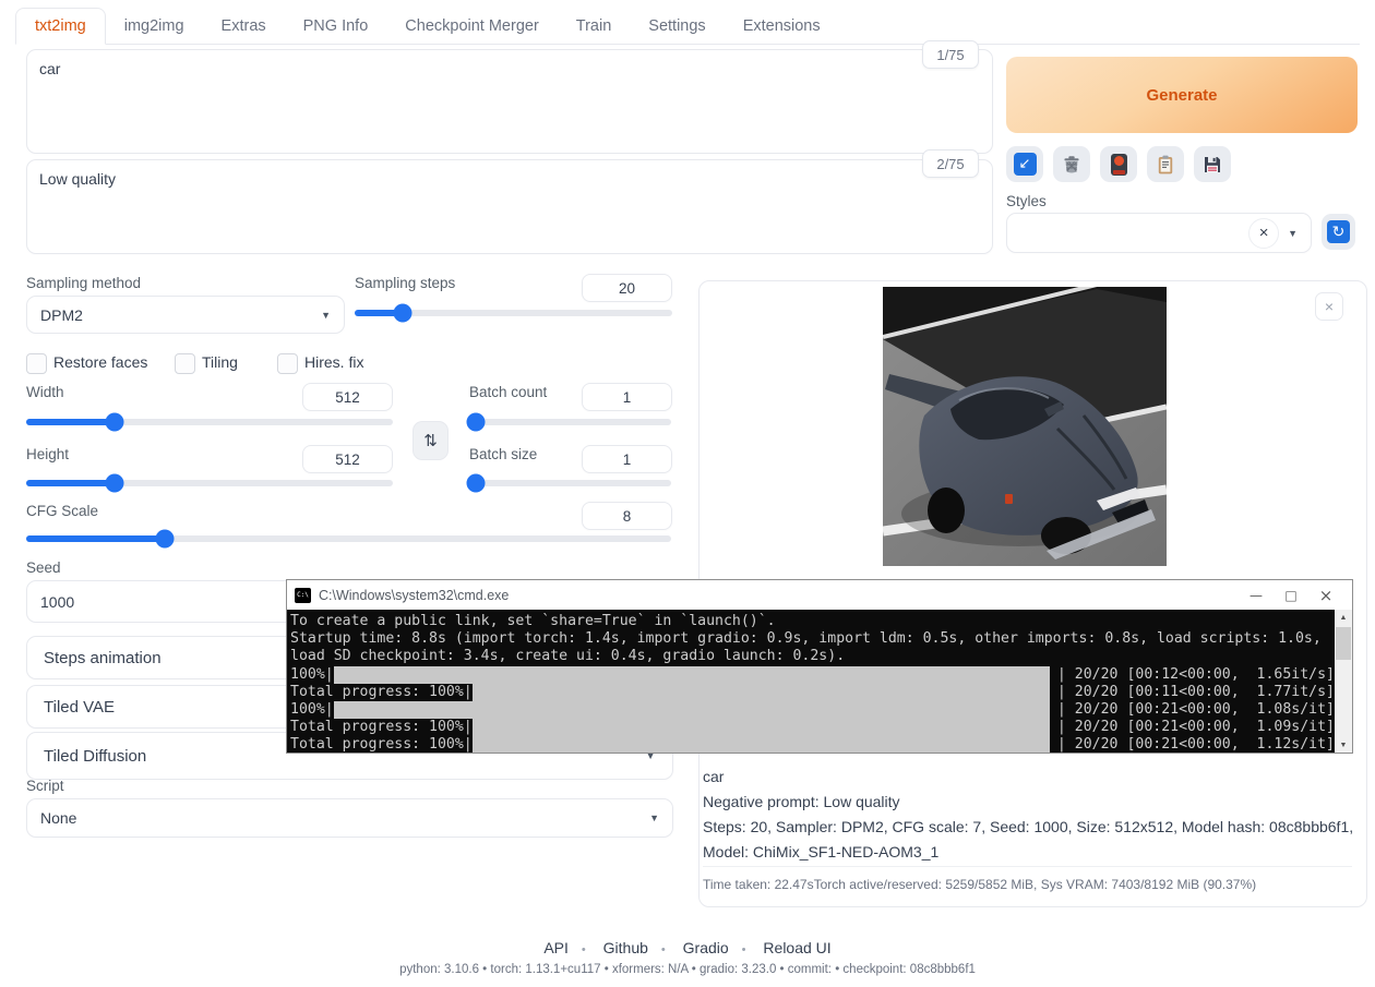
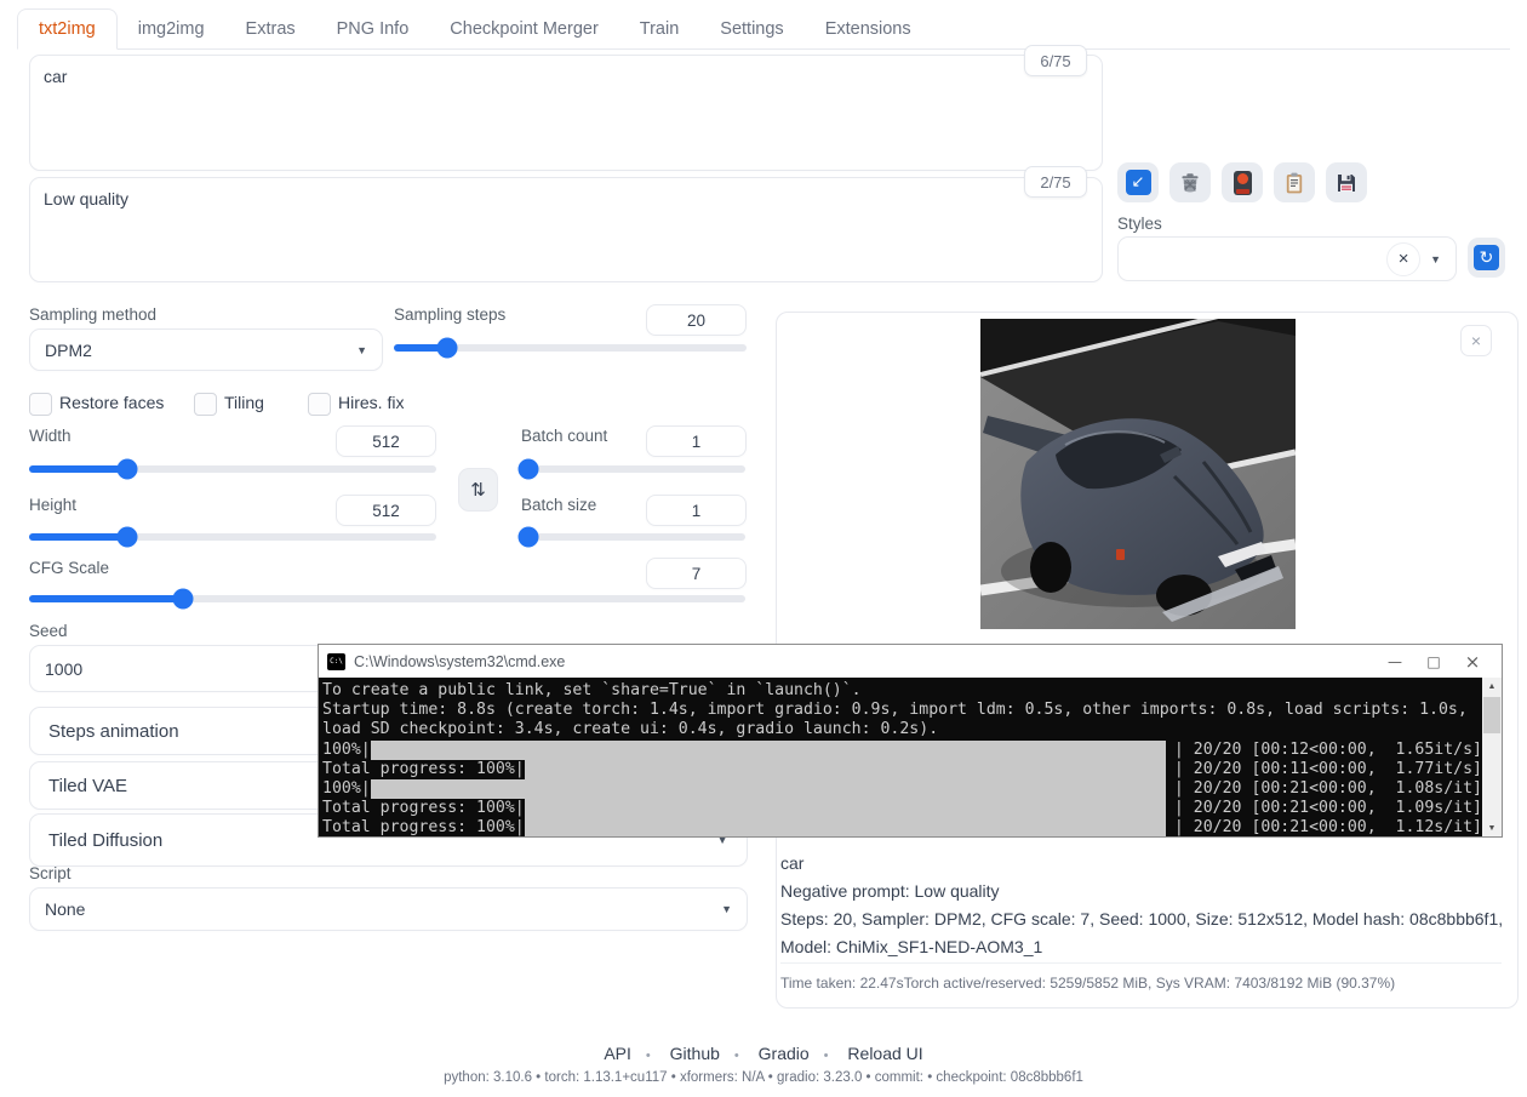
  txt2img
  img2img
  Extras
  PNG Info
  Checkpoint Merger
  Train
  Settings
  Extensions
  car
- 1/75
+ 6/75
  Low quality
  2/75
- Generate
  ↙
  Styles
  ×
  ▼
  ↻
  Sampling method
  DPM2
  ▼
  Sampling steps
  20
  Restore faces
  Tiling
  Hires. fix
  Width
  512
  Height
  512
  ⇅
  Batch count
  1
  Batch size
  1
  CFG Scale
- 8
+ 7
  Seed
  1000
  Steps animation
  Tiled VAE
  Tiled Diffusion
  ▼
  Script
  None
  ▼
  ×
  car
  Negative prompt: Low quality
  Steps: 20, Sampler: DPM2, CFG scale: 7, Seed: 1000, Size: 512x512, Model hash: 08c8bbb6f1, Model: ChiMix_SF1-NED-AOM3_1
  Time taken: 22.47sTorch active/reserved: 5259/5852 MiB, Sys VRAM: 7403/8192 MiB (90.37%)
  C:\Windows\system32\cmd.exe
  —
  □
  ×
  To create a public link, set `share=True` in `launch()`.
- Startup time: 8.8s (import torch: 1.4s, import gradio: 0.9s, import ldm: 0.5s, other imports: 0.8s, load scripts: 1.0s,
+ Startup time: 8.8s (create torch: 1.4s, import gradio: 0.9s, import ldm: 0.5s, other imports: 0.8s, load scripts: 1.0s,
  load SD checkpoint: 3.4s, create ui: 0.4s, gradio launch: 0.2s).
  100%|
  | 20/20 [00:12<00:00, 1.65it/s]
  Total progress: 100%|
  | 20/20 [00:11<00:00, 1.77it/s]
  100%|
  | 20/20 [00:21<00:00, 1.08s/it]
  Total progress: 100%|
  | 20/20 [00:21<00:00, 1.09s/it]
  Total progress: 100%|
  | 20/20 [00:21<00:00, 1.12s/it]
  API • Github • Gradio • Reload UI
  python: 3.10.6 • torch: 1.13.1+cu117 • xformers: N/A • gradio: 3.23.0 • commit: • checkpoint: 08c8bbb6f1
